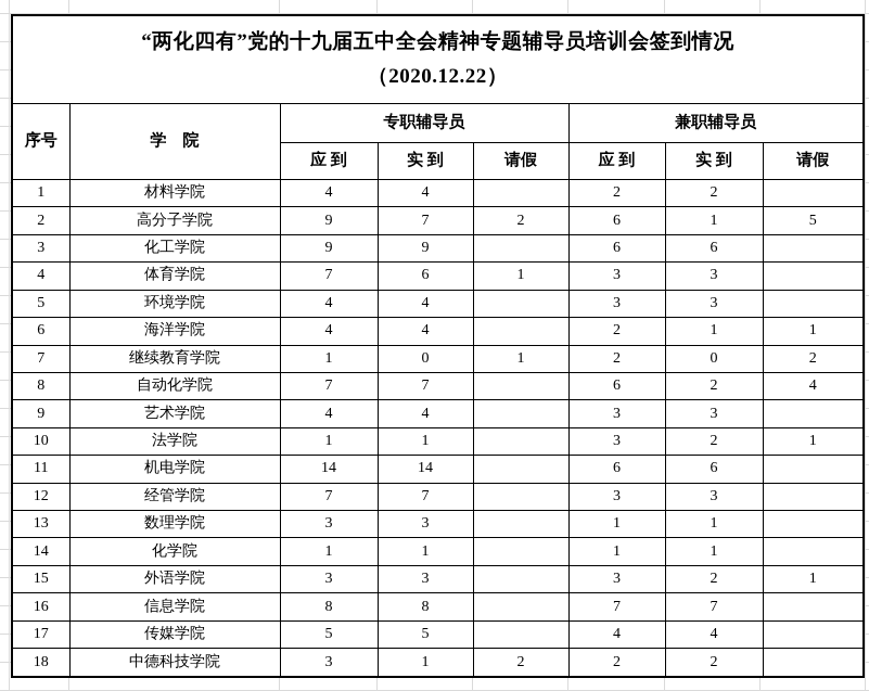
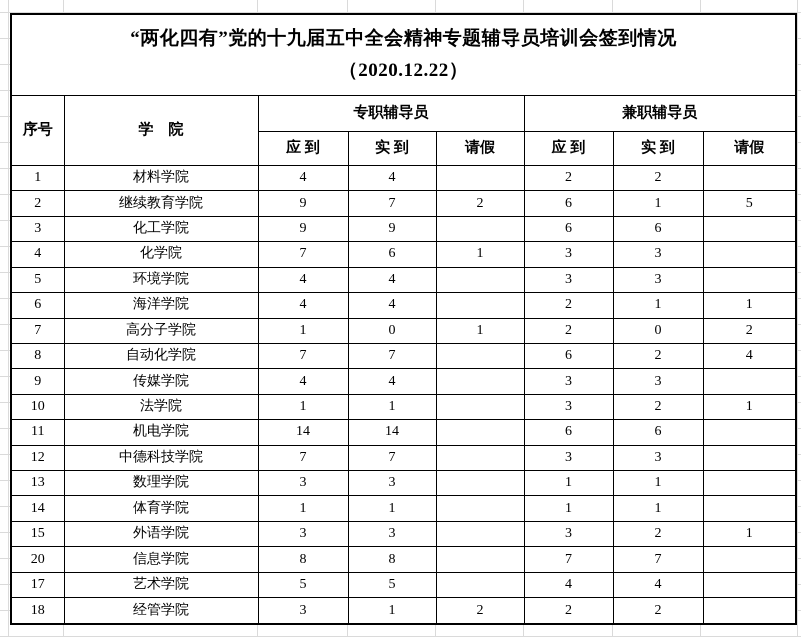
  “两化四有”党的十九届五中全会精神专题辅导员培训会签到情况 （2020.12.22）
  序号	学 院	专职辅导员	兼职辅导员
  应 到	实 到	请假	应 到	实 到	请假
  1	材料学院	4	4		2	2
- 2	高分子学院	9	7	2	6	1	5
+ 2	继续教育学院	9	7	2	6	1	5
  3	化工学院	9	9		6	6
- 4	体育学院	7	6	1	3	3
+ 4	化学院	7	6	1	3	3
  5	环境学院	4	4		3	3
  6	海洋学院	4	4		2	1	1
- 7	继续教育学院	1	0	1	2	0	2
+ 7	高分子学院	1	0	1	2	0	2
  8	自动化学院	7	7		6	2	4
- 9	艺术学院	4	4		3	3
+ 9	传媒学院	4	4		3	3
  10	法学院	1	1		3	2	1
  11	机电学院	14	14		6	6
- 12	经管学院	7	7		3	3
+ 12	中德科技学院	7	7		3	3
  13	数理学院	3	3		1	1
- 14	化学院	1	1		1	1
+ 14	体育学院	1	1		1	1
  15	外语学院	3	3		3	2	1
- 16	信息学院	8	8		7	7
+ 20	信息学院	8	8		7	7
- 17	传媒学院	5	5		4	4
+ 17	艺术学院	5	5		4	4
- 18	中德科技学院	3	1	2	2	2
+ 18	经管学院	3	1	2	2	2
